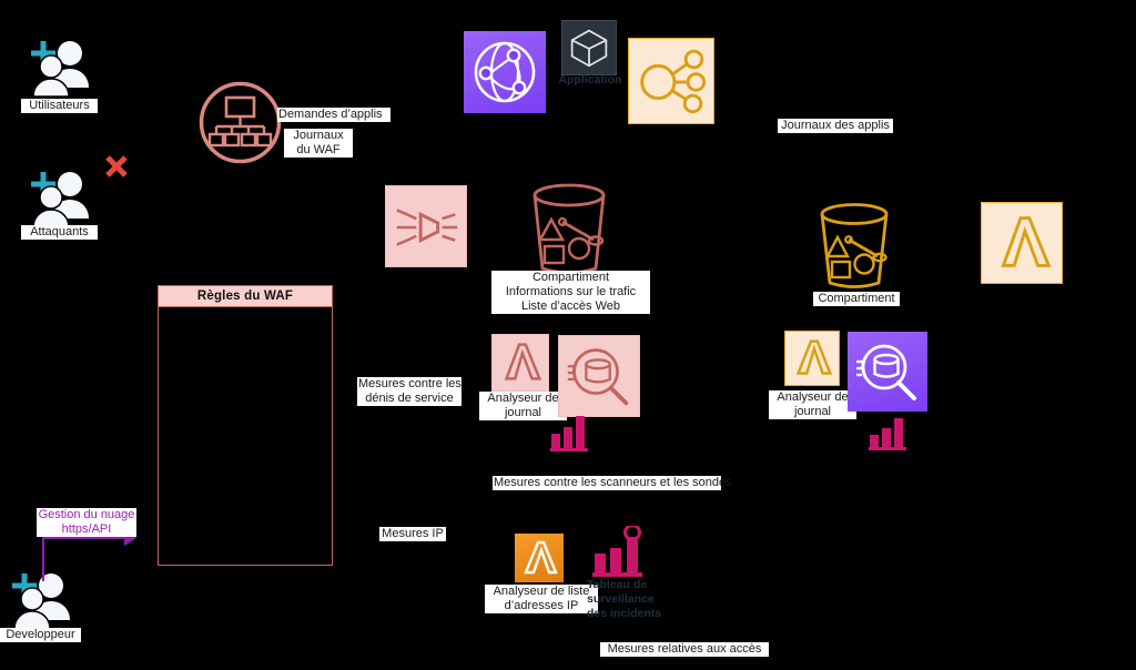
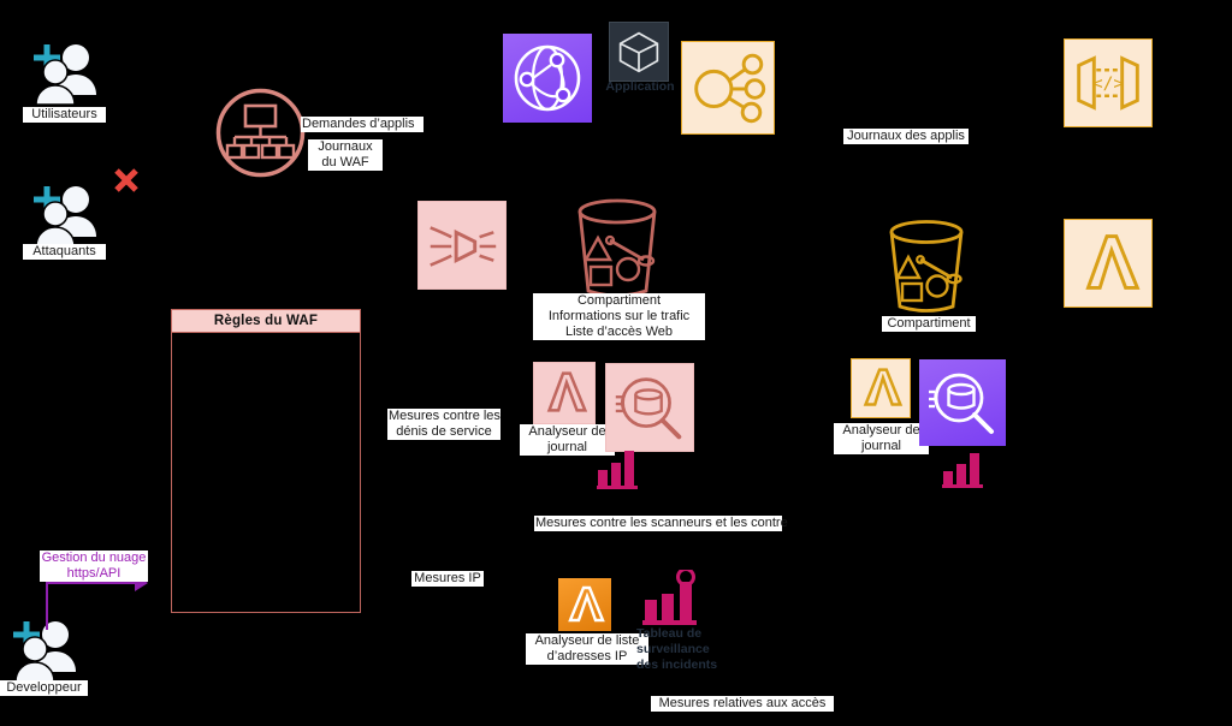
  Utilisateurs
  Attaquants
  Developpeur
  Demandes d’applis
  Journaux
  du WAF
  Application
  Journaux des applis
+ </>
  Compartiment
  Informations sur le trafic
  Liste d’accès Web
  Compartiment
  Règles du WAF
  Analyseur de
  journal
  Analyseur de
  journal
  Analyseur de liste
  d’adresses IP
  Tableau de
  surveillance
  des incidents
  Mesures contre les
  dénis de service
- Mesures contre les scanneurs et les sondes
+ Mesures contre les scanneurs et les contre
  Mesures IP
  Mesures relatives aux accès
  Gestion du nuage
  https/API
